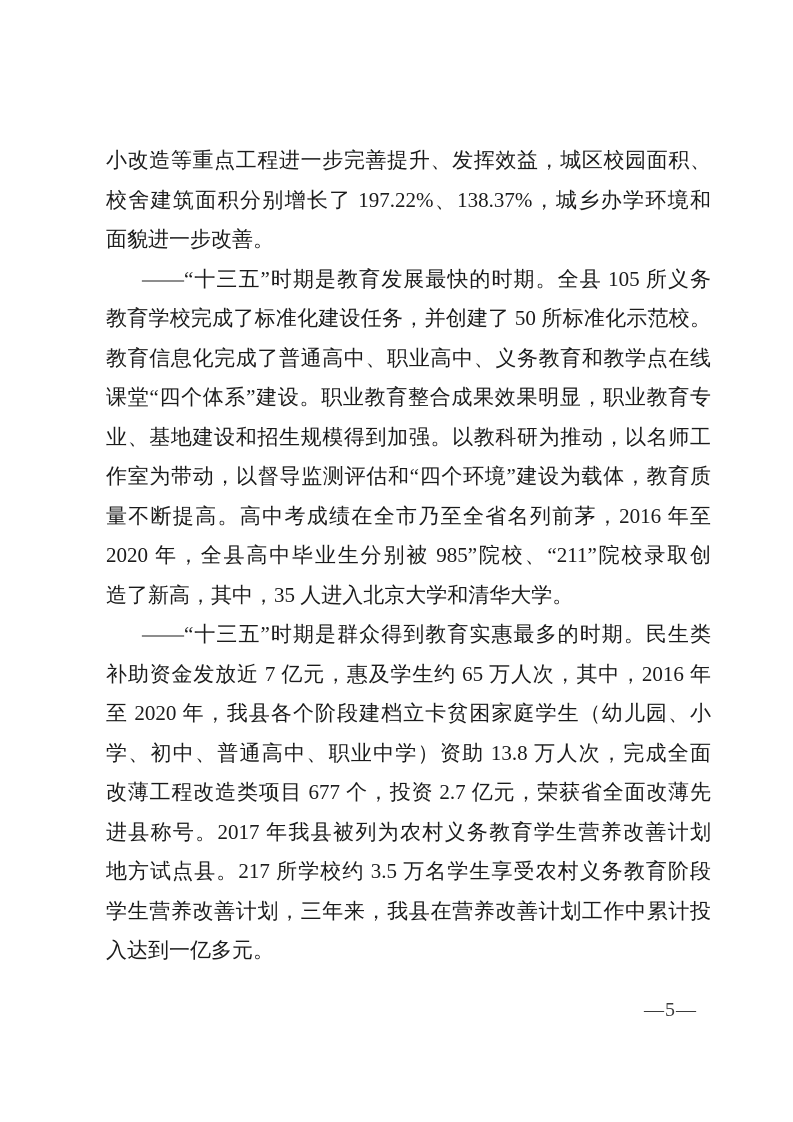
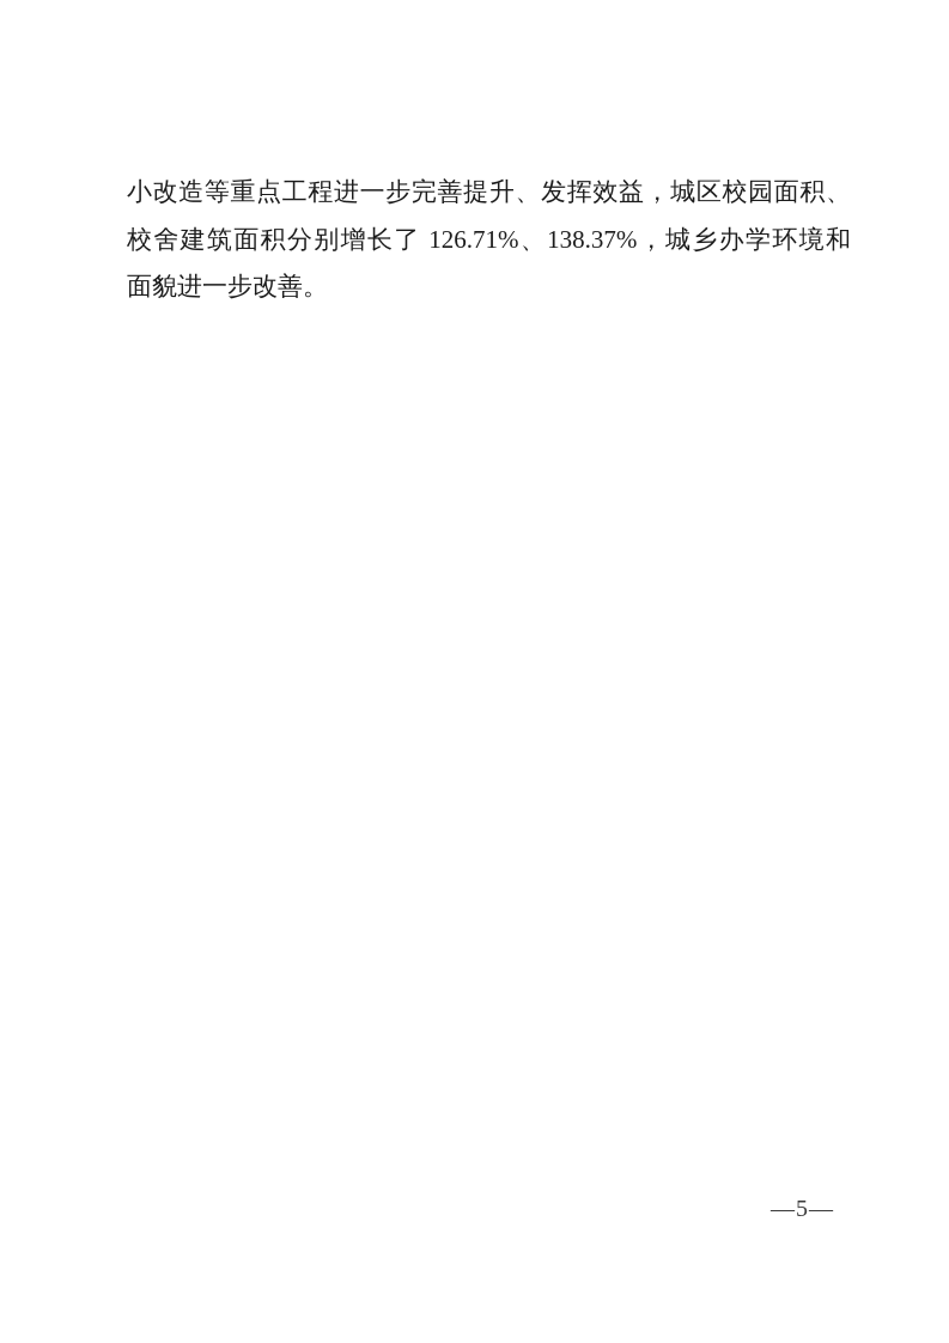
  小改造等重点工程进一步完善提升、发挥效益，城区校园面积、
- 校舍建筑面积分别增长了 197.22%、138.37%，城乡办学环境和
+ 校舍建筑面积分别增长了 126.71%、138.37%，城乡办学环境和
  面貌进一步改善。
- ——“十三五”时期是教育发展最快的时期。全县 105 所义务
- 教育学校完成了标准化建设任务，并创建了 50 所标准化示范校。
- 教育信息化完成了普通高中、职业高中、义务教育和教学点在线
- 课堂“四个体系”建设。职业教育整合成果效果明显，职业教育专
- 业、基地建设和招生规模得到加强。以教科研为推动，以名师工
- 作室为带动，以督导监测评估和“四个环境”建设为载体，教育质
- 量不断提高。高中考成绩在全市乃至全省名列前茅，2016 年至
- 2020 年，全县高中毕业生分别被 985”院校、“211”院校录取创
- 造了新高，其中，35 人进入北京大学和清华大学。
- ——“十三五”时期是群众得到教育实惠最多的时期。民生类
- 补助资金发放近 7 亿元，惠及学生约 65 万人次，其中，2016 年
- 至 2020 年，我县各个阶段建档立卡贫困家庭学生（幼儿园、小
- 学、初中、普通高中、职业中学）资助 13.8 万人次，完成全面
- 改薄工程改造类项目 677 个，投资 2.7 亿元，荣获省全面改薄先
- 进县称号。2017 年我县被列为农村义务教育学生营养改善计划
- 地方试点县。217 所学校约 3.5 万名学生享受农村义务教育阶段
- 学生营养改善计划，三年来，我县在营养改善计划工作中累计投
- 入达到一亿多元。
  —5—
